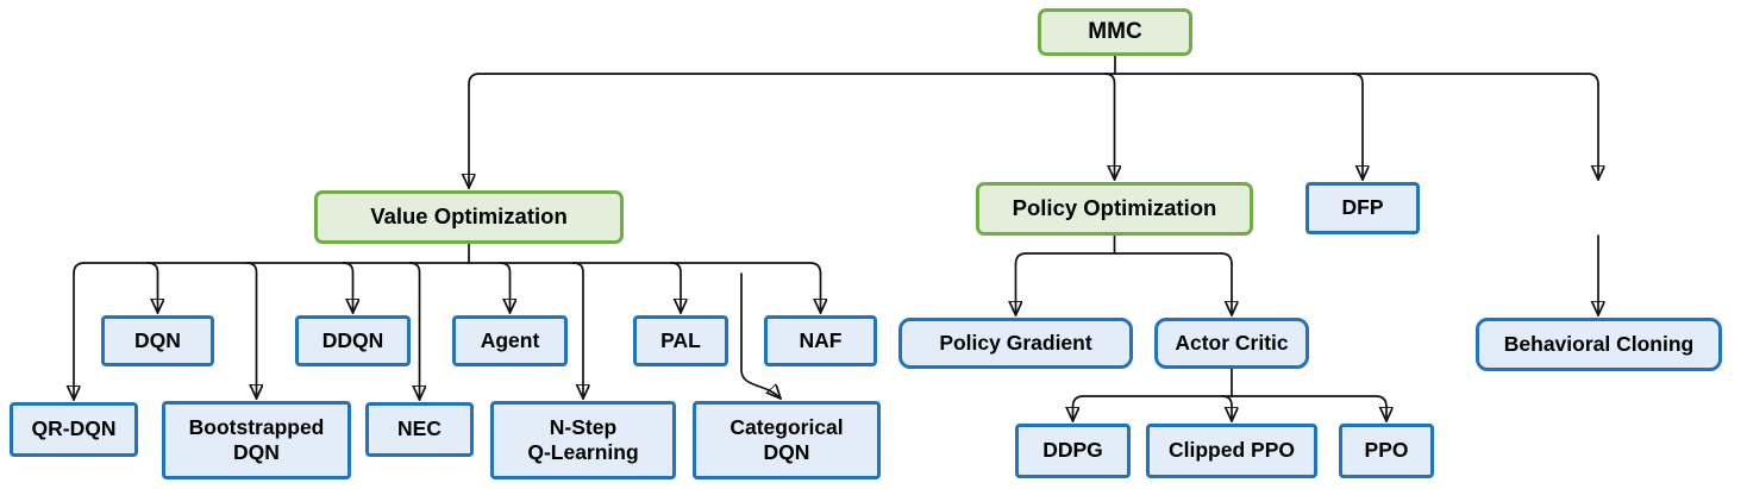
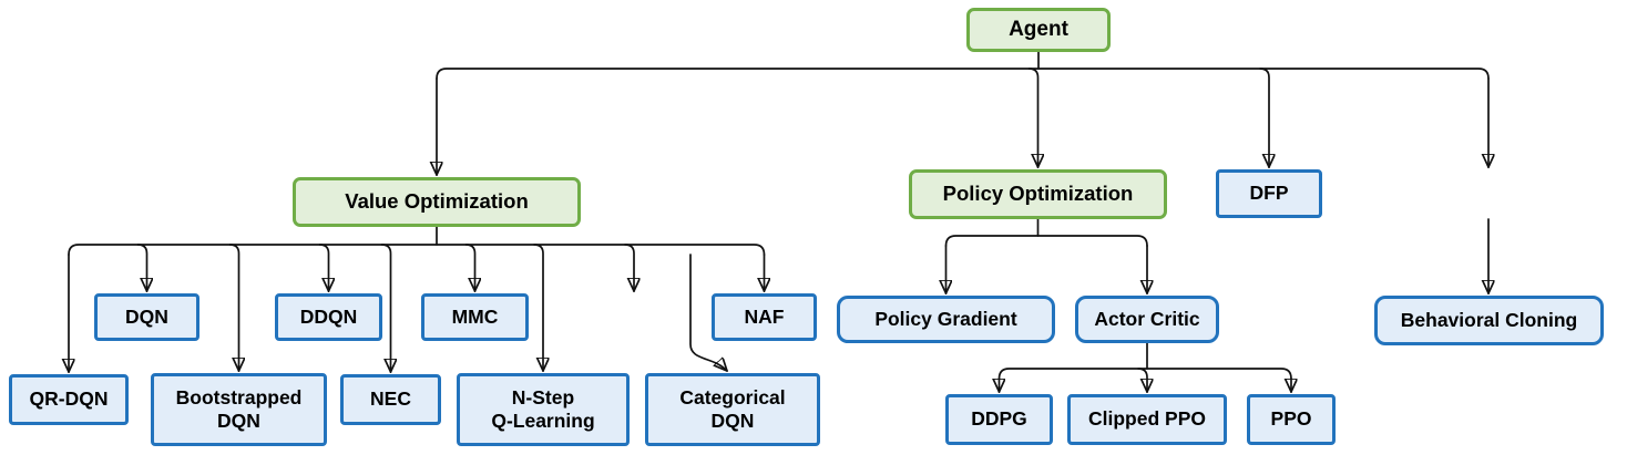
- MMC
+ Agent
  Value Optimization
  Policy Optimization
  DFP
  DQN
  DDQN
- Agent
+ MMC
- PAL
  NAF
  QR-DQN
  Bootstrapped
  DQN
  NEC
  N-Step
  Q-Learning
  Categorical
  DQN
  Policy Gradient
  Actor Critic
  DDPG
  Clipped PPO
  PPO
  Behavioral Cloning
